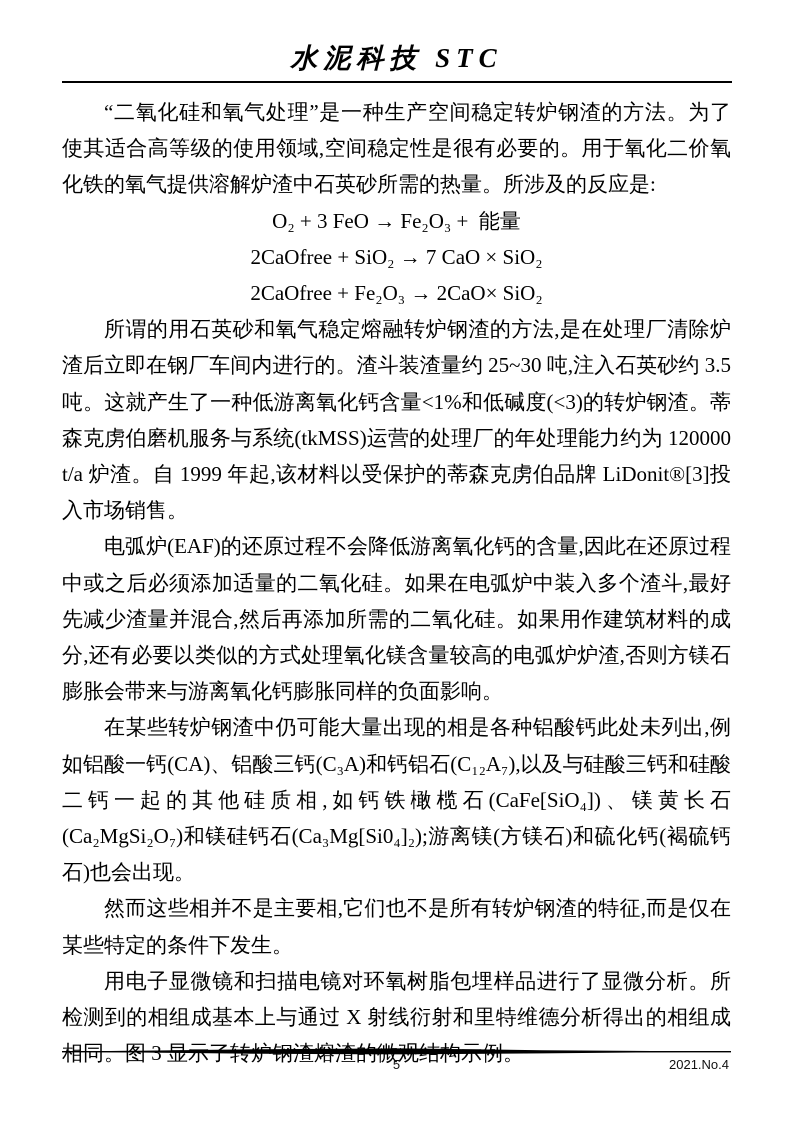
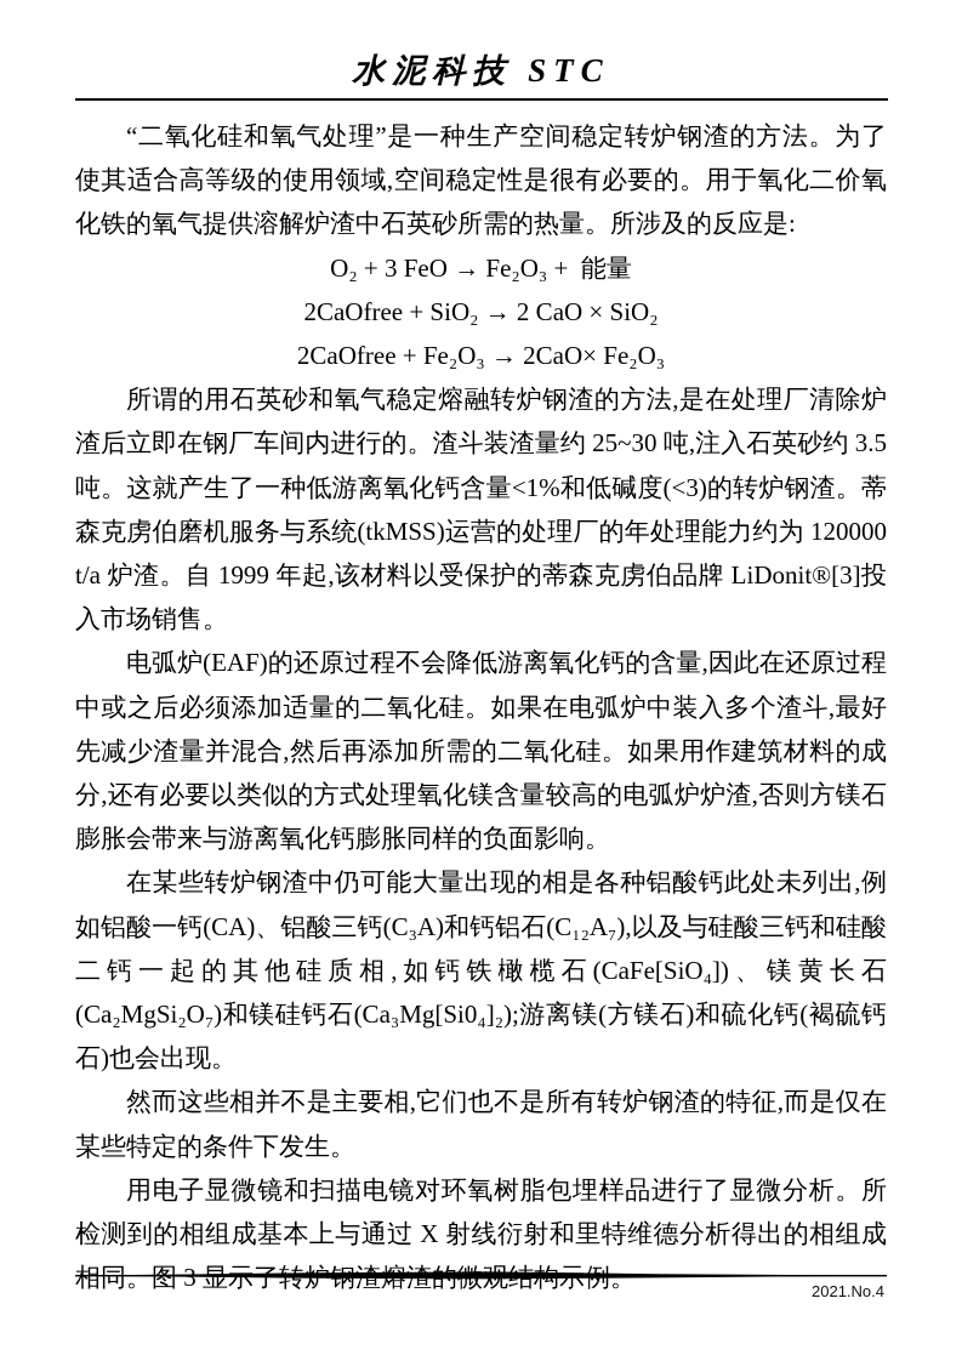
  水泥科技 STC
  “二氧化硅和氧气处理”是一种生产空间稳定转炉钢渣的方法。为了使其适合高等级的使用领域,空间稳定性是很有必要的。用于氧化二价氧化铁的氧气提供溶解炉渣中石英砂所需的热量。所涉及的反应是:
  O₂ + 3 FeO → Fe₂O₃ + 能量
- 2CaOfree + SiO₂ → 7 CaO × SiO₂
+ 2CaOfree + SiO₂ → 2 CaO × SiO₂
- 2CaOfree + Fe₂O₃ → 2CaO× SiO₂
+ 2CaOfree + Fe₂O₃ → 2CaO× Fe₂O₃
  所谓的用石英砂和氧气稳定熔融转炉钢渣的方法,是在处理厂清除炉渣后立即在钢厂车间内进行的。渣斗装渣量约 25~30 吨,注入石英砂约 3.5 吨。这就产生了一种低游离氧化钙含量<1%和低碱度(<3)的转炉钢渣。蒂森克虏伯磨机服务与系统(tkMSS)运营的处理厂的年处理能力约为 120000 t/a 炉渣。自 1999 年起,该材料以受保护的蒂森克虏伯品牌 LiDonit®[3]投入市场销售。
  电弧炉(EAF)的还原过程不会降低游离氧化钙的含量,因此在还原过程中或之后必须添加适量的二氧化硅。如果在电弧炉中装入多个渣斗,最好先减少渣量并混合,然后再添加所需的二氧化硅。如果用作建筑材料的成分,还有必要以类似的方式处理氧化镁含量较高的电弧炉炉渣,否则方镁石膨胀会带来与游离氧化钙膨胀同样的负面影响。
  在某些转炉钢渣中仍可能大量出现的相是各种铝酸钙此处未列出,例如铝酸一钙(CA)、铝酸三钙(C₃A)和钙铝石(C₁₂A₇),以及与硅酸三钙和硅酸二钙一起的其他硅质相,如钙铁橄榄石(CaFe[SiO₄])、镁黄长石(Ca₂MgSi₂O₇)和镁硅钙石(Ca₃Mg[Si0₄]₂);游离镁(方镁石)和硫化钙(褐硫钙石)也会出现。
  然而这些相并不是主要相,它们也不是所有转炉钢渣的特征,而是仅在某些特定的条件下发生。
  用电子显微镜和扫描电镜对环氧树脂包埋样品进行了显微分析。所检测到的相组成基本上与通过 X 射线衍射和里特维德分析得出的相组成相同。图 3 显示
- 5
  2021.No.4
